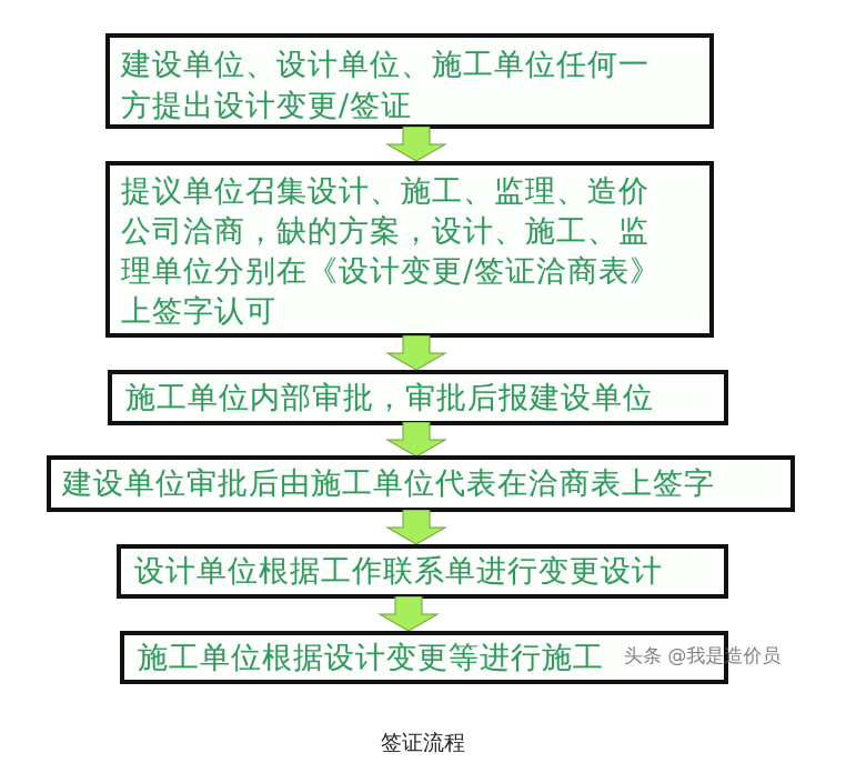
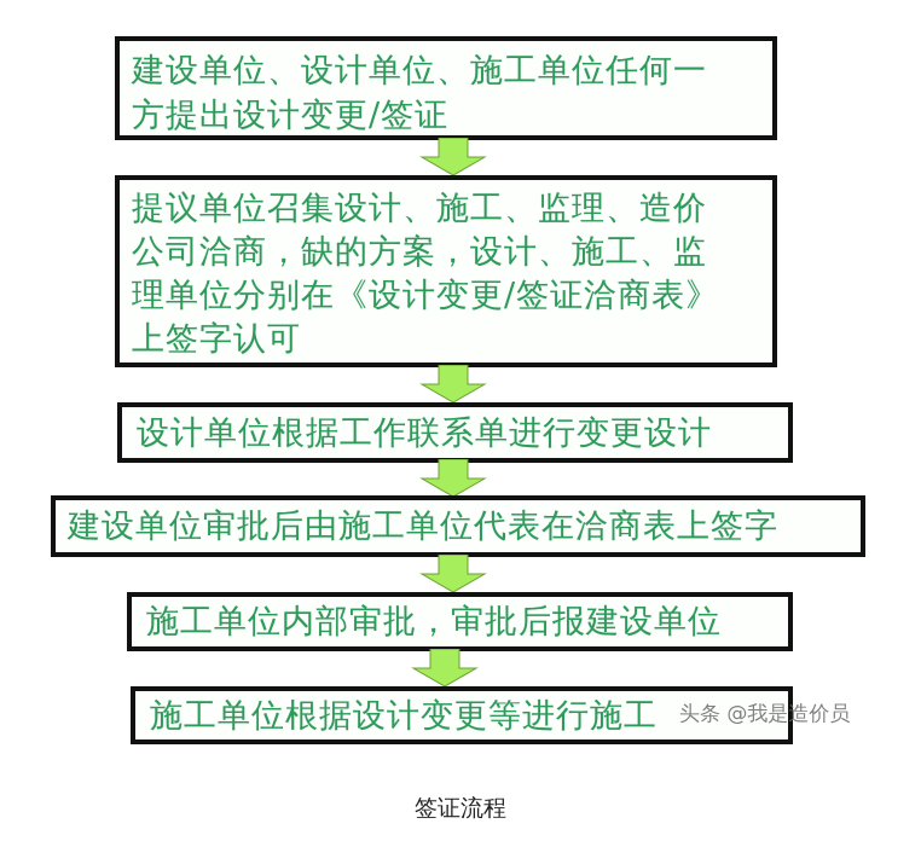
  建设单位、设计单位、施工单位任何一
  方提出设计变更/签证
  提议单位召集设计、施工、监理、造价
  公司洽商，缺的方案，设计、施工、监
  理单位分别在《设计变更/签证洽商表》
  上签字认可
- 施工单位内部审批，审批后报建设单位
+ 设计单位根据工作联系单进行变更设计
  建设单位审批后由施工单位代表在洽商表上签字
- 设计单位根据工作联系单进行变更设计
+ 施工单位内部审批，审批后报建设单位
  施工单位根据设计变更等进行施工
  头条 @我是造价员
  签证流程
